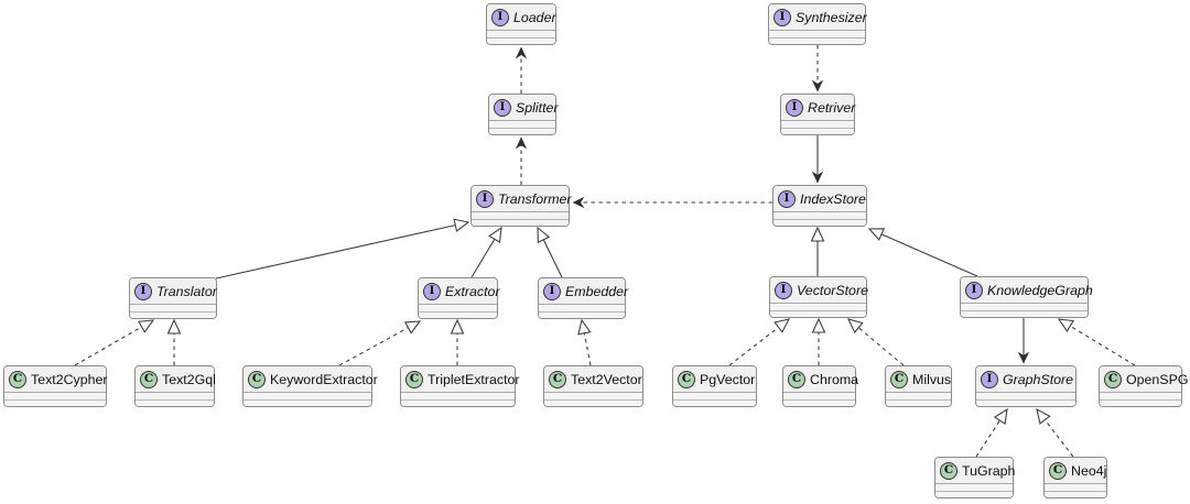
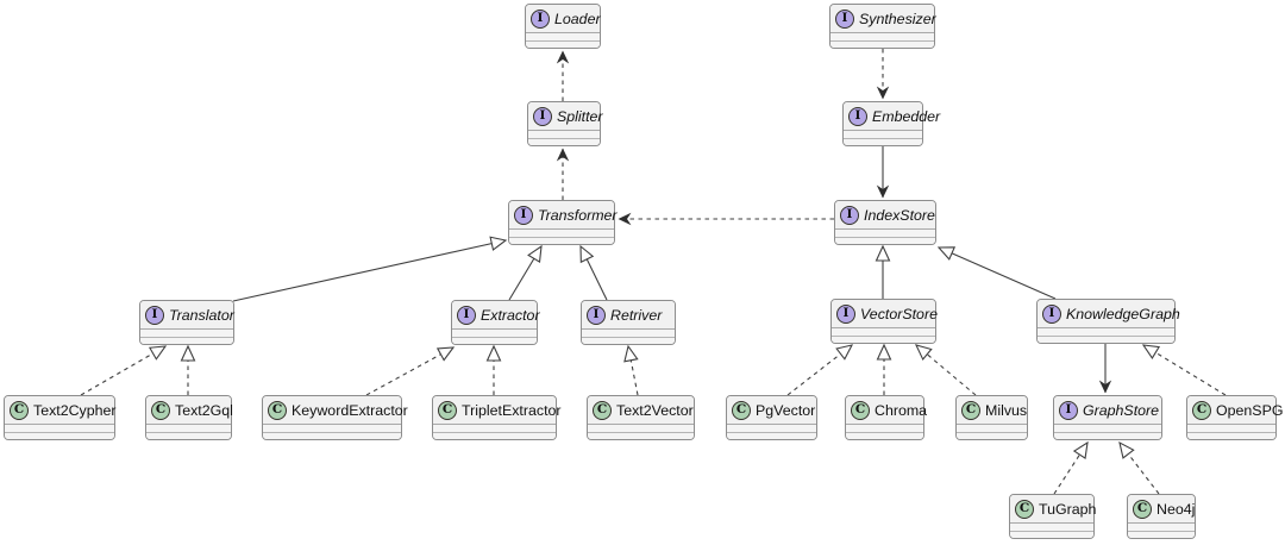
  I
  Loader
  I
  Synthesizer
  I
  Splitter
  I
- Retriver
+ Embedder
  I
  Transformer
  I
  IndexStore
  I
  Translator
  I
  Extractor
  I
- Embedder
+ Retriver
  I
  VectorStore
  I
  KnowledgeGraph
  C
  Text2Cypher
  C
  Text2Gql
  C
  KeywordExtractor
  C
  TripletExtractor
  C
  Text2Vector
  C
  PgVector
  C
  Chroma
  C
  Milvus
  I
  GraphStore
  C
  OpenSPG
  C
  TuGraph
  C
  Neo4j
